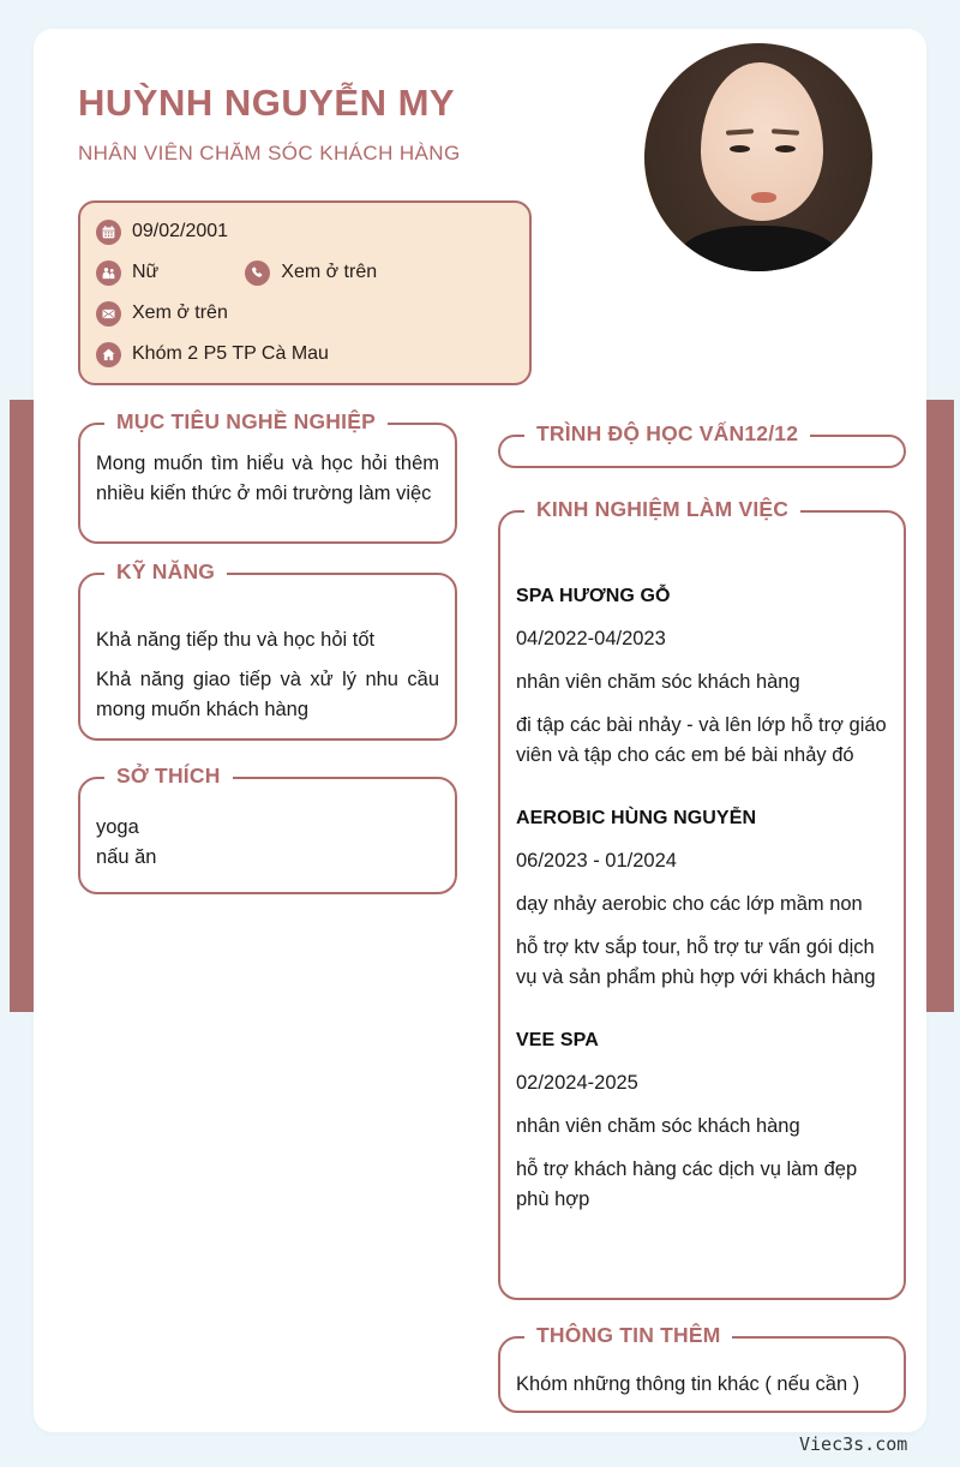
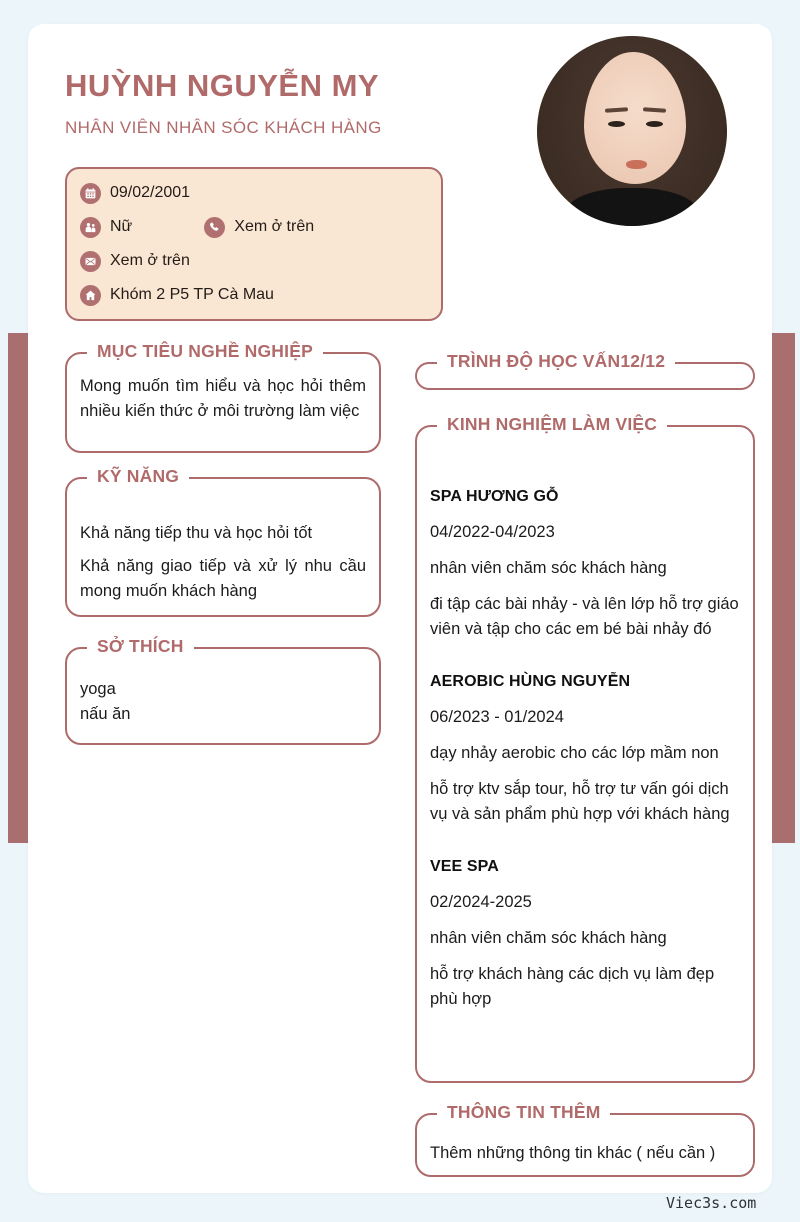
  HUỲNH NGUYỄN MY
- NHÂN VIÊN CHĂM SÓC KHÁCH HÀNG
+ NHÂN VIÊN NHÂN SÓC KHÁCH HÀNG
  09/02/2001
  Nữ
  Xem ở trên
  Xem ở trên
  Khóm 2 P5 TP Cà Mau
  MỤC TIÊU NGHỀ NGHIỆP
  Mong muốn tìm hiểu và học hỏi thêm nhiều kiến thức ở môi trường làm việc
  KỸ NĂNG
  Khả năng tiếp thu và học hỏi tốt
  Khả năng giao tiếp và xử lý nhu cầu mong muốn khách hàng
  SỞ THÍCH
  yoga
  nấu ăn
  TRÌNH ĐỘ HỌC VẤN12/12
  KINH NGHIỆM LÀM VIỆC
  SPA HƯƠNG GỖ
  04/2022-04/2023
  nhân viên chăm sóc khách hàng
  đi tập các bài nhảy - và lên lớp hỗ trợ giáo viên và tập cho các em bé bài nhảy đó
  AEROBIC HÙNG NGUYỄN
  06/2023 - 01/2024
  dạy nhảy aerobic cho các lớp mầm non
  hỗ trợ ktv sắp tour, hỗ trợ tư vấn gói dịch vụ và sản phẩm phù hợp với khách hàng
  VEE SPA
  02/2024-2025
  nhân viên chăm sóc khách hàng
  hỗ trợ khách hàng các dịch vụ làm đẹp phù hợp
  THÔNG TIN THÊM
- Khóm những thông tin khác ( nếu cần )
+ Thêm những thông tin khác ( nếu cần )
  Viec3s.com
